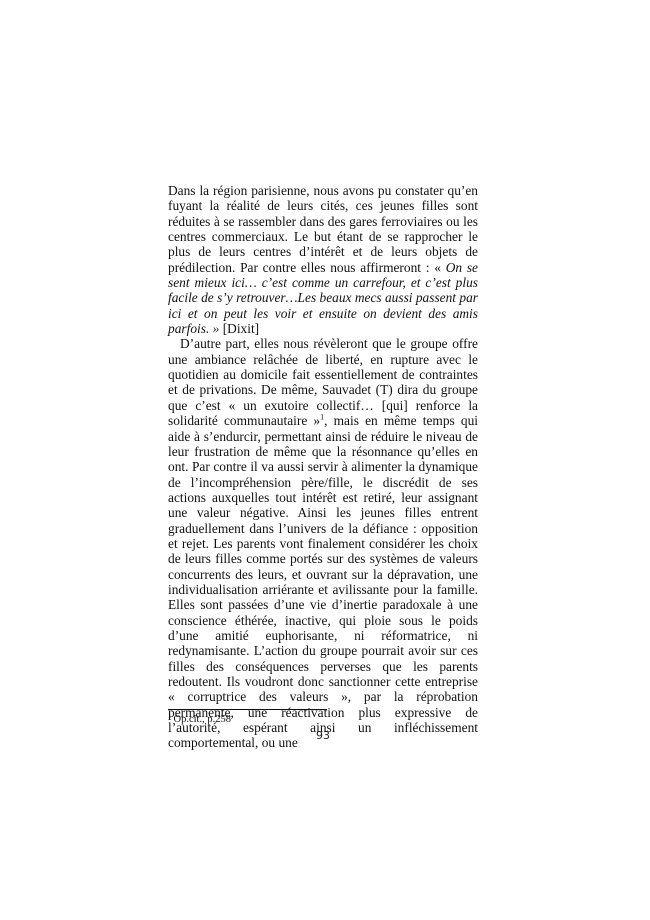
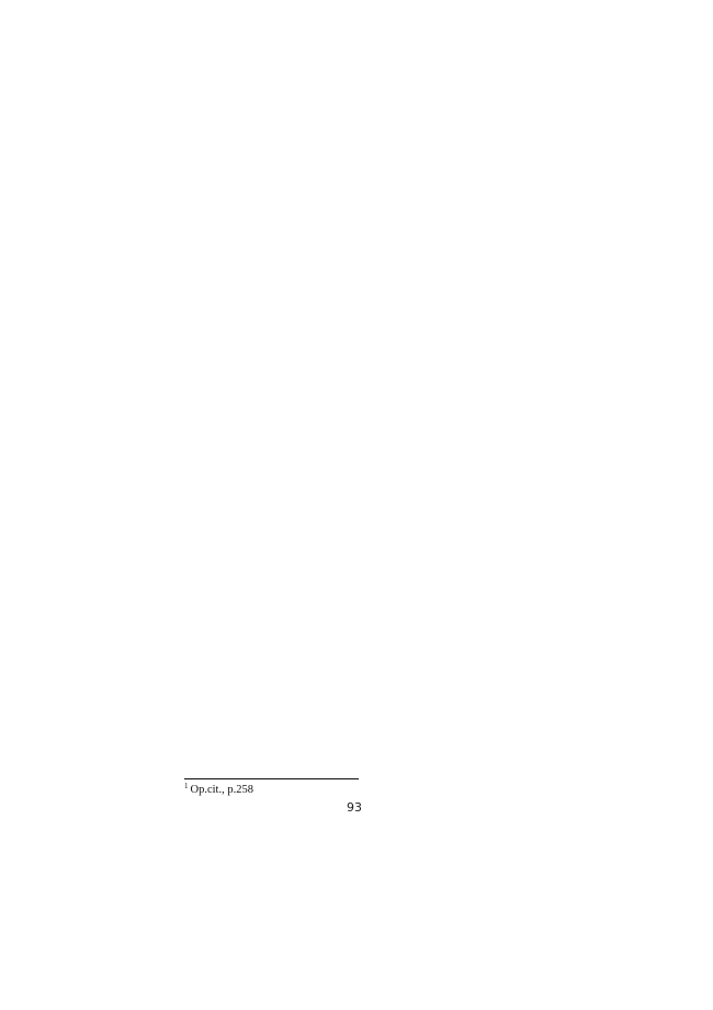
- Dans la région parisienne, nous avons pu constater qu’en fuyant la réalité de leurs cités, ces jeunes filles sont réduites à se rassembler dans des gares ferroviaires ou les centres commerciaux. Le but étant de se rapprocher le plus de leurs centres d’intérêt et de leurs objets de prédilection. Par contre elles nous affirmeront : « On se sent mieux ici… c’est comme un carrefour, et c’est plus facile de s’y retrouver…Les beaux mecs aussi passent par ici et on peut les voir et ensuite on devient des amis parfois. » [Dixit]
- D’autre part, elles nous révèleront que le groupe offre une ambiance relâchée de liberté, en rupture avec le quotidien au domicile fait essentiellement de contraintes et de privations. De même, Sauvadet (T) dira du groupe que c’est « un exutoire collectif… [qui] renforce la solidarité communautaire »1, mais en même temps qui aide à s’endurcir, permettant ainsi de réduire le niveau de leur frustration de même que la résonnance qu’elles en ont. Par contre il va aussi servir à alimenter la dynamique de l’incompréhension père/fille, le discrédit de ses actions auxquelles tout intérêt est retiré, leur assignant une valeur négative. Ainsi les jeunes filles entrent graduellement dans l’univers de la défiance : opposition et rejet. Les parents vont finalement considérer les choix de leurs filles comme portés sur des systèmes de valeurs concurrents des leurs, et ouvrant sur la dépravation, une individualisation arriérante et avilissante pour la famille. Elles sont passées d’une vie d’inertie paradoxale à une conscience éthérée, inactive, qui ploie sous le poids d’une amitié euphorisante, ni réformatrice, ni redynamisante. L’action du groupe pourrait avoir sur ces filles des conséquences perverses que les parents redoutent. Ils voudront donc sanctionner cette entreprise « corruptrice des valeurs », par la réprobation permanente, une réactivation plus expressive de l’autorité, espérant ainsi un infléchissement comportemental, ou une
  1Op.cit., p.258
  93
